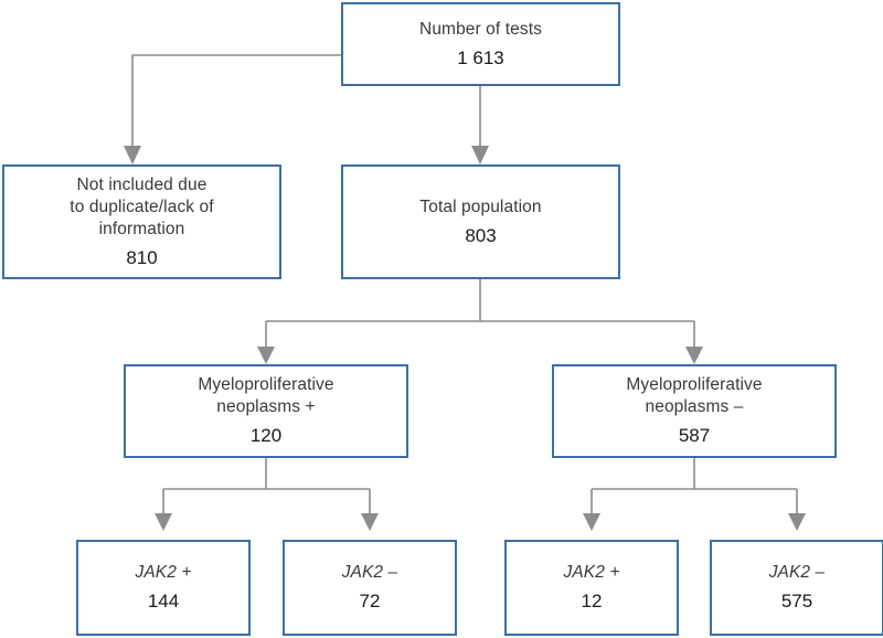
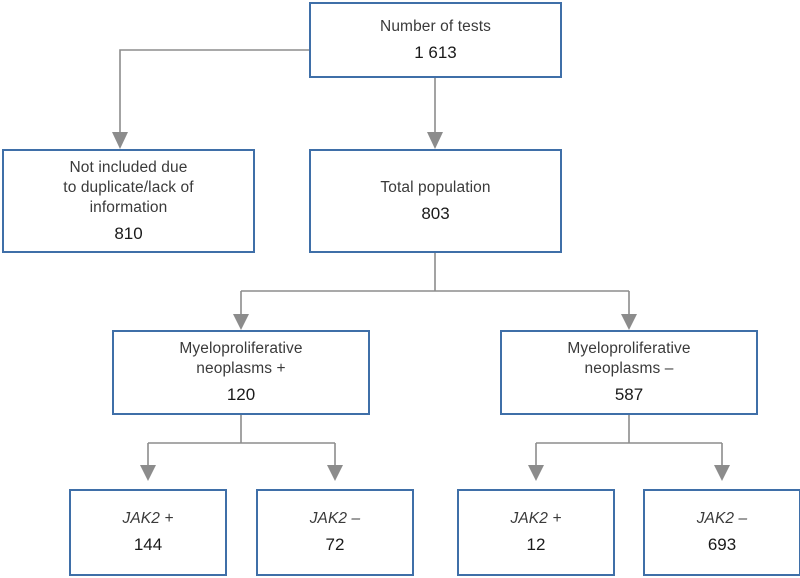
  Number of tests
  1 613
  Not included due
  to duplicate/lack of
  information
  810
  Total population
  803
  Myeloproliferative
  neoplasms +
  120
  Myeloproliferative
  neoplasms –
  587
  JAK2 +
  144
  JAK2 –
  72
  JAK2 +
  12
  JAK2 –
- 575
+ 693
